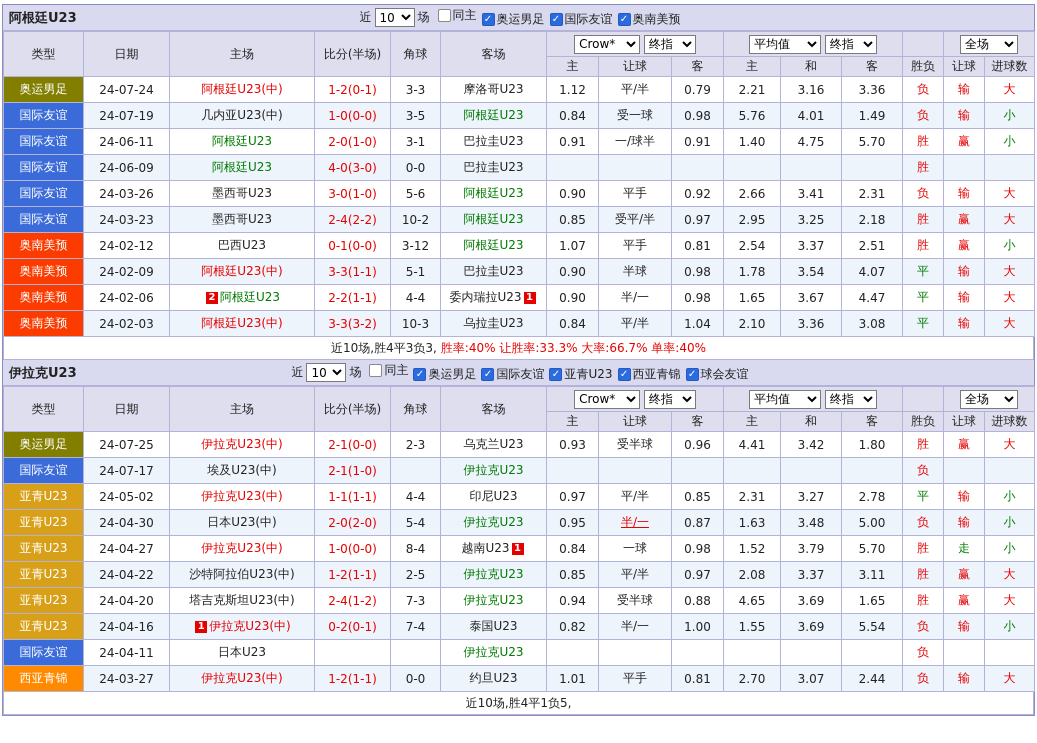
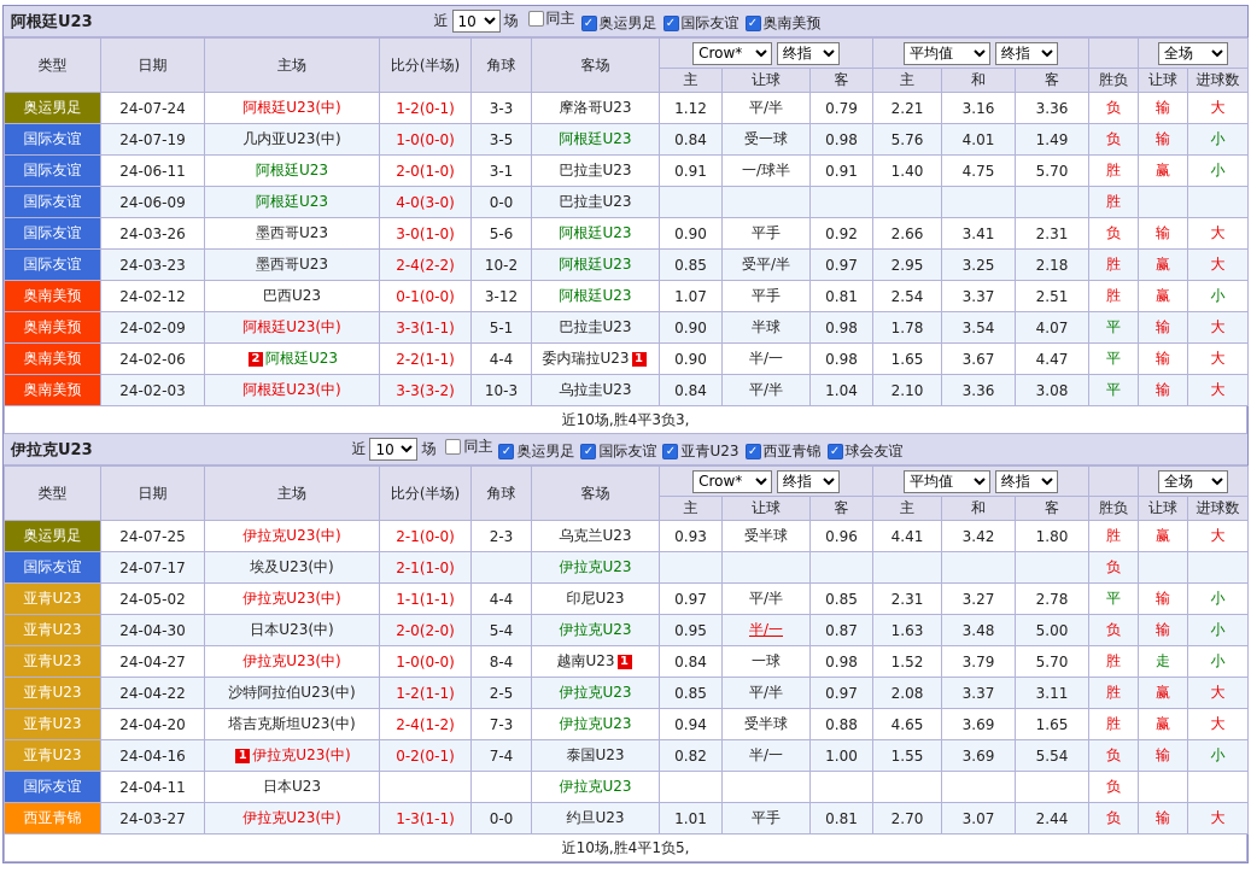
  阿根廷U23
  近
  10
  场
  同主
  ✓
  奥运男足
  ✓
  国际友谊
  ✓
  奥南美预
  类型	日期	主场	比分(半场)	角球	客场	Crow* 终指	平均值 终指		全场
  主	让球	客	主	和	客	胜负	让球	进球数
  奥运男足	24-07-24	阿根廷U23(中)	1-2(0-1)	3-3	摩洛哥U23	1.12	平/半	0.79	2.21	3.16	3.36	负	输	大
  国际友谊	24-07-19	几内亚U23(中)	1-0(0-0)	3-5	阿根廷U23	0.84	受一球	0.98	5.76	4.01	1.49	负	输	小
  国际友谊	24-06-11	阿根廷U23	2-0(1-0)	3-1	巴拉圭U23	0.91	一/球半	0.91	1.40	4.75	5.70	胜	赢	小
  国际友谊	24-06-09	阿根廷U23	4-0(3-0)	0-0	巴拉圭U23							胜
  国际友谊	24-03-26	墨西哥U23	3-0(1-0)	5-6	阿根廷U23	0.90	平手	0.92	2.66	3.41	2.31	负	输	大
  国际友谊	24-03-23	墨西哥U23	2-4(2-2)	10-2	阿根廷U23	0.85	受平/半	0.97	2.95	3.25	2.18	胜	赢	大
  奥南美预	24-02-12	巴西U23	0-1(0-0)	3-12	阿根廷U23	1.07	平手	0.81	2.54	3.37	2.51	胜	赢	小
  奥南美预	24-02-09	阿根廷U23(中)	3-3(1-1)	5-1	巴拉圭U23	0.90	半球	0.98	1.78	3.54	4.07	平	输	大
  奥南美预	24-02-06	2 阿根廷U23	2-2(1-1)	4-4	委内瑞拉U23 1	0.90	半/一	0.98	1.65	3.67	4.47	平	输	大
  奥南美预	24-02-03	阿根廷U23(中)	3-3(3-2)	10-3	乌拉圭U23	0.84	平/半	1.04	2.10	3.36	3.08	平	输	大
  近10场,胜4平3负3,
- 胜率:40% 让胜率:33.3% 大率:66.7% 单率:40%
  伊拉克U23
  近
  10
  场
  同主
  ✓
  奥运男足
  ✓
  国际友谊
  ✓
  亚青U23
  ✓
  西亚青锦
  ✓
  球会友谊
  类型	日期	主场	比分(半场)	角球	客场	Crow* 终指	平均值 终指		全场
  主	让球	客	主	和	客	胜负	让球	进球数
  奥运男足	24-07-25	伊拉克U23(中)	2-1(0-0)	2-3	乌克兰U23	0.93	受半球	0.96	4.41	3.42	1.80	胜	赢	大
  国际友谊	24-07-17	埃及U23(中)	2-1(1-0)		伊拉克U23							负
  亚青U23	24-05-02	伊拉克U23(中)	1-1(1-1)	4-4	印尼U23	0.97	平/半	0.85	2.31	3.27	2.78	平	输	小
  亚青U23	24-04-30	日本U23(中)	2-0(2-0)	5-4	伊拉克U23	0.95	半/一	0.87	1.63	3.48	5.00	负	输	小
  亚青U23	24-04-27	伊拉克U23(中)	1-0(0-0)	8-4	越南U23 1	0.84	一球	0.98	1.52	3.79	5.70	胜	走	小
  亚青U23	24-04-22	沙特阿拉伯U23(中)	1-2(1-1)	2-5	伊拉克U23	0.85	平/半	0.97	2.08	3.37	3.11	胜	赢	大
  亚青U23	24-04-20	塔吉克斯坦U23(中)	2-4(1-2)	7-3	伊拉克U23	0.94	受半球	0.88	4.65	3.69	1.65	胜	赢	大
  亚青U23	24-04-16	1 伊拉克U23(中)	0-2(0-1)	7-4	泰国U23	0.82	半/一	1.00	1.55	3.69	5.54	负	输	小
  国际友谊	24-04-11	日本U23			伊拉克U23							负
- 西亚青锦	24-03-27	伊拉克U23(中)	1-2(1-1)	0-0	约旦U23	1.01	平手	0.81	2.70	3.07	2.44	负	输	大
+ 西亚青锦	24-03-27	伊拉克U23(中)	1-3(1-1)	0-0	约旦U23	1.01	平手	0.81	2.70	3.07	2.44	负	输	大
  近10场,胜4平1负5,
